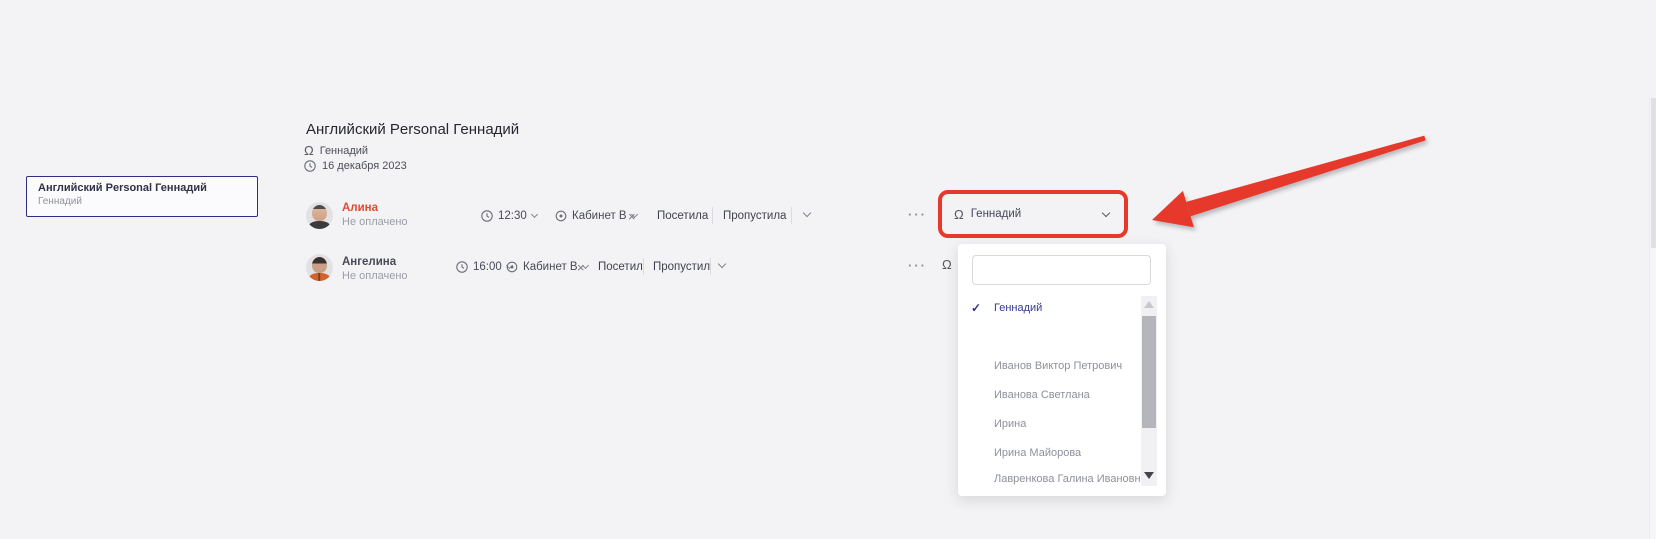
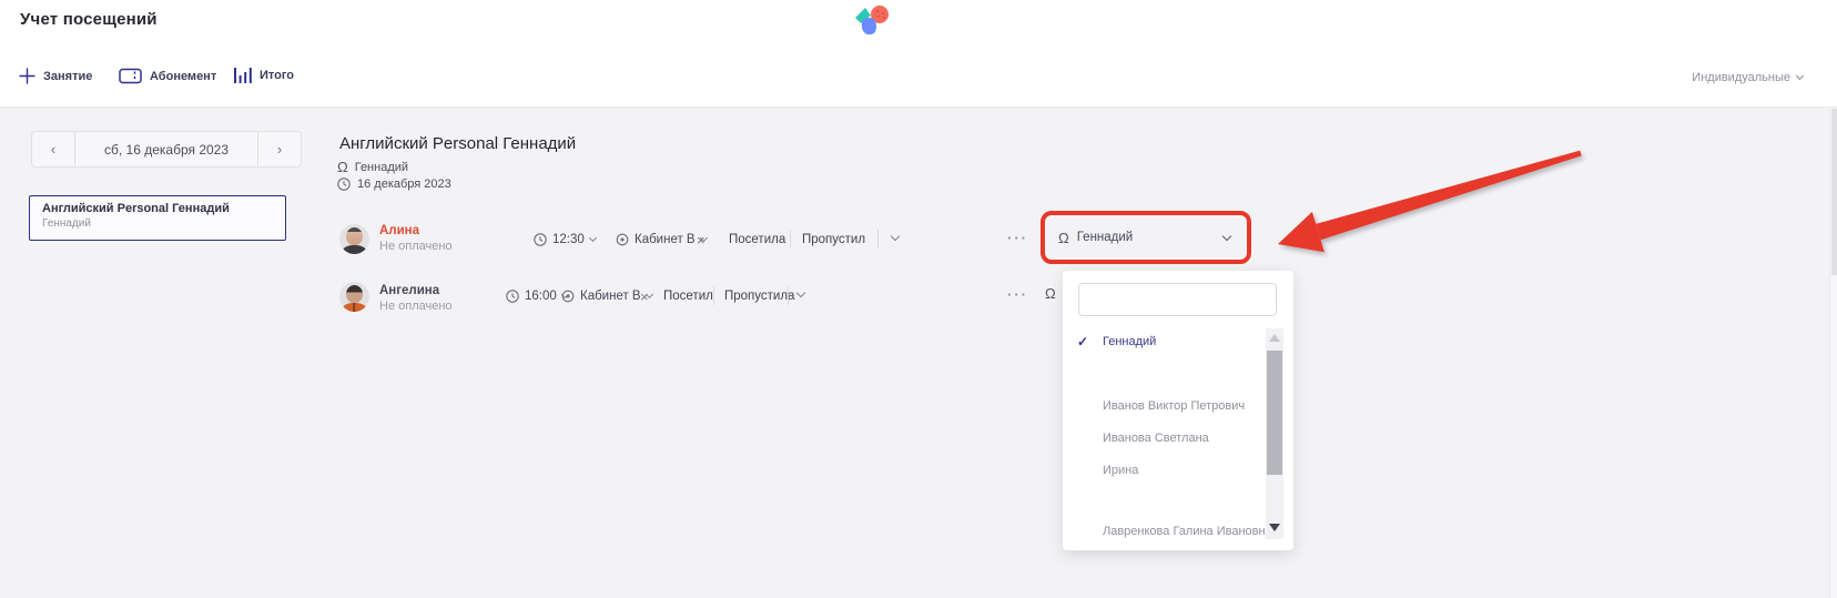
+ Учет посещений
+ Занятие
+ Абонемент
+ Итого
+ Индивидуальные
+ ‹
+ сб, 16 декабря 2023
+ ›
  Английский Personal Геннадий
  Геннадий
  Английский Personal Геннадий
  Ω
  Геннадий
  16 декабря 2023
  Алина
  Не оплачено
  12:30
  Кабинет В
  ×
  Посетила
- Пропустила
+ Пропустил
  ···
  Ω
  Геннадий
  Ангелина
  Не оплачено
  16:00
  Кабинет В
  ×
  Посетил
- Пропустил
+ Пропустила
  ···
  Ω
  ✓
  Геннадий
  Иванов Виктор Петрович
  Иванова Светлана
  Ирина
- Ирина Майорова
  Лавренкова Галина Ивановн
